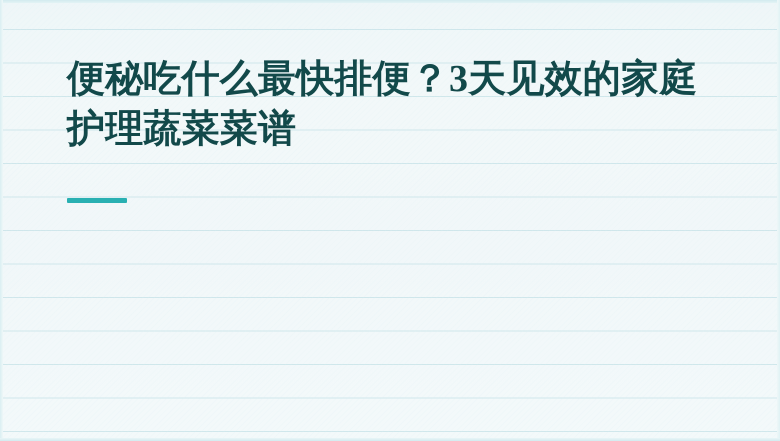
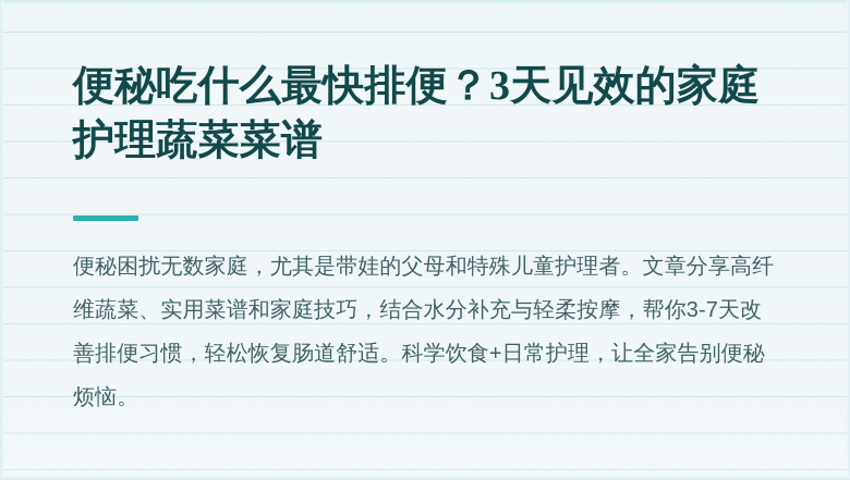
  便秘吃什么最快排便？3天见效的家庭护理蔬菜菜谱
+ 便秘困扰无数家庭，尤其是带娃的父母和特殊儿童护理者。文章分享高纤维蔬菜、实用菜谱和家庭技巧，结合水分补充与轻柔按摩，帮你3-7天改善排便习惯，轻松恢复肠道舒适。科学饮食+日常护理，让全家告别便秘烦恼。
